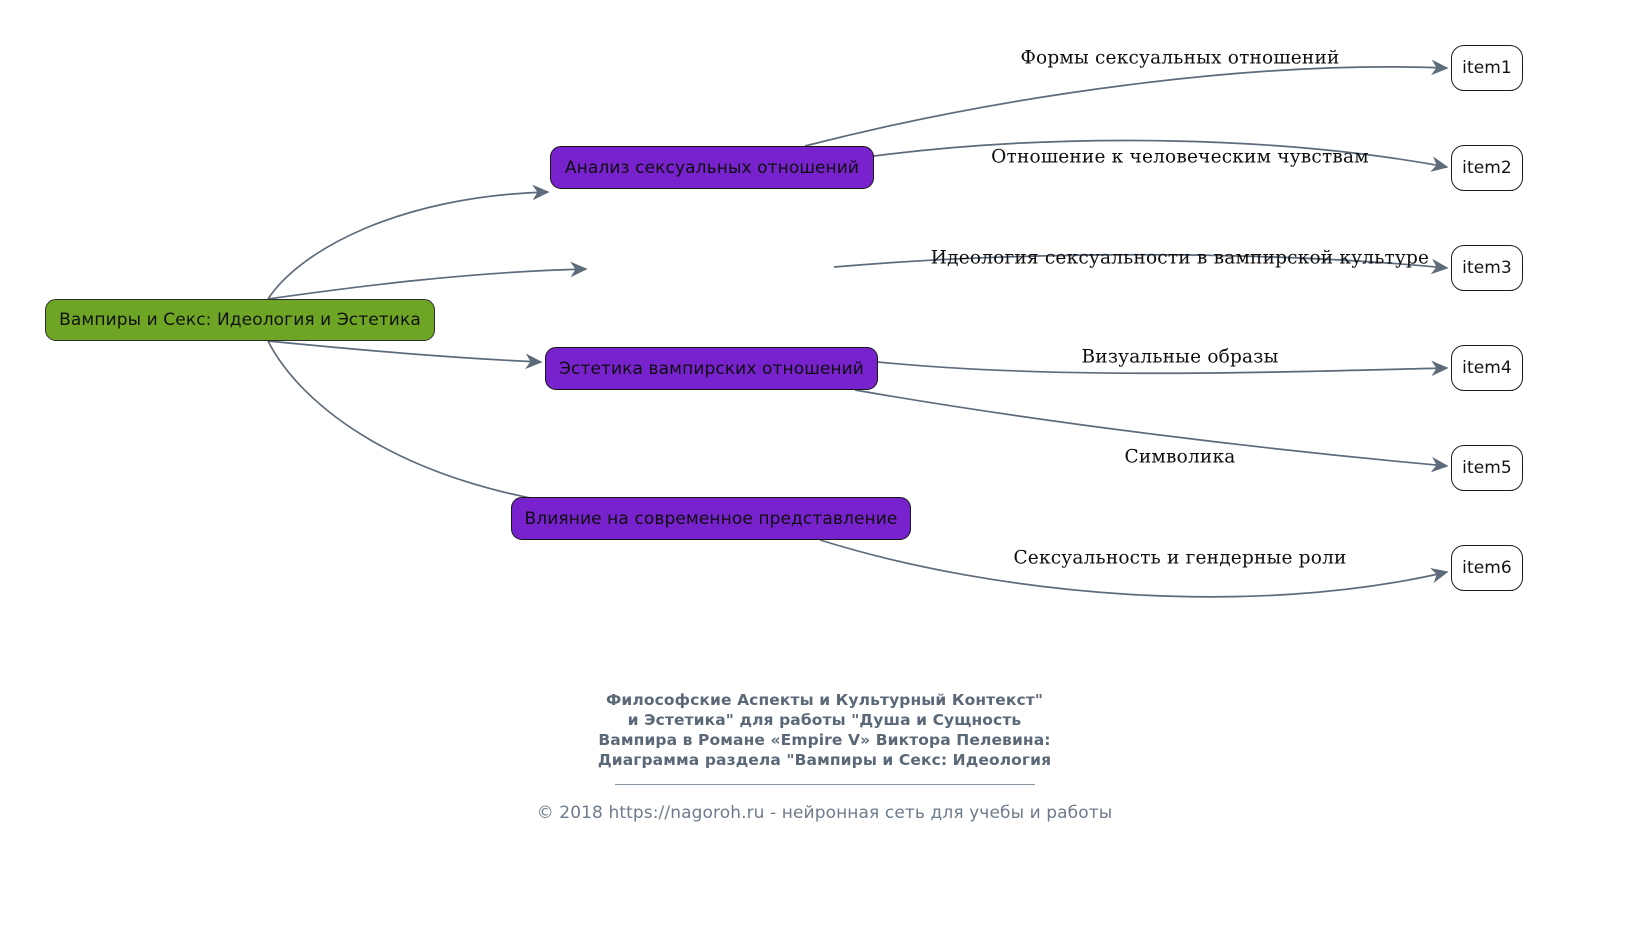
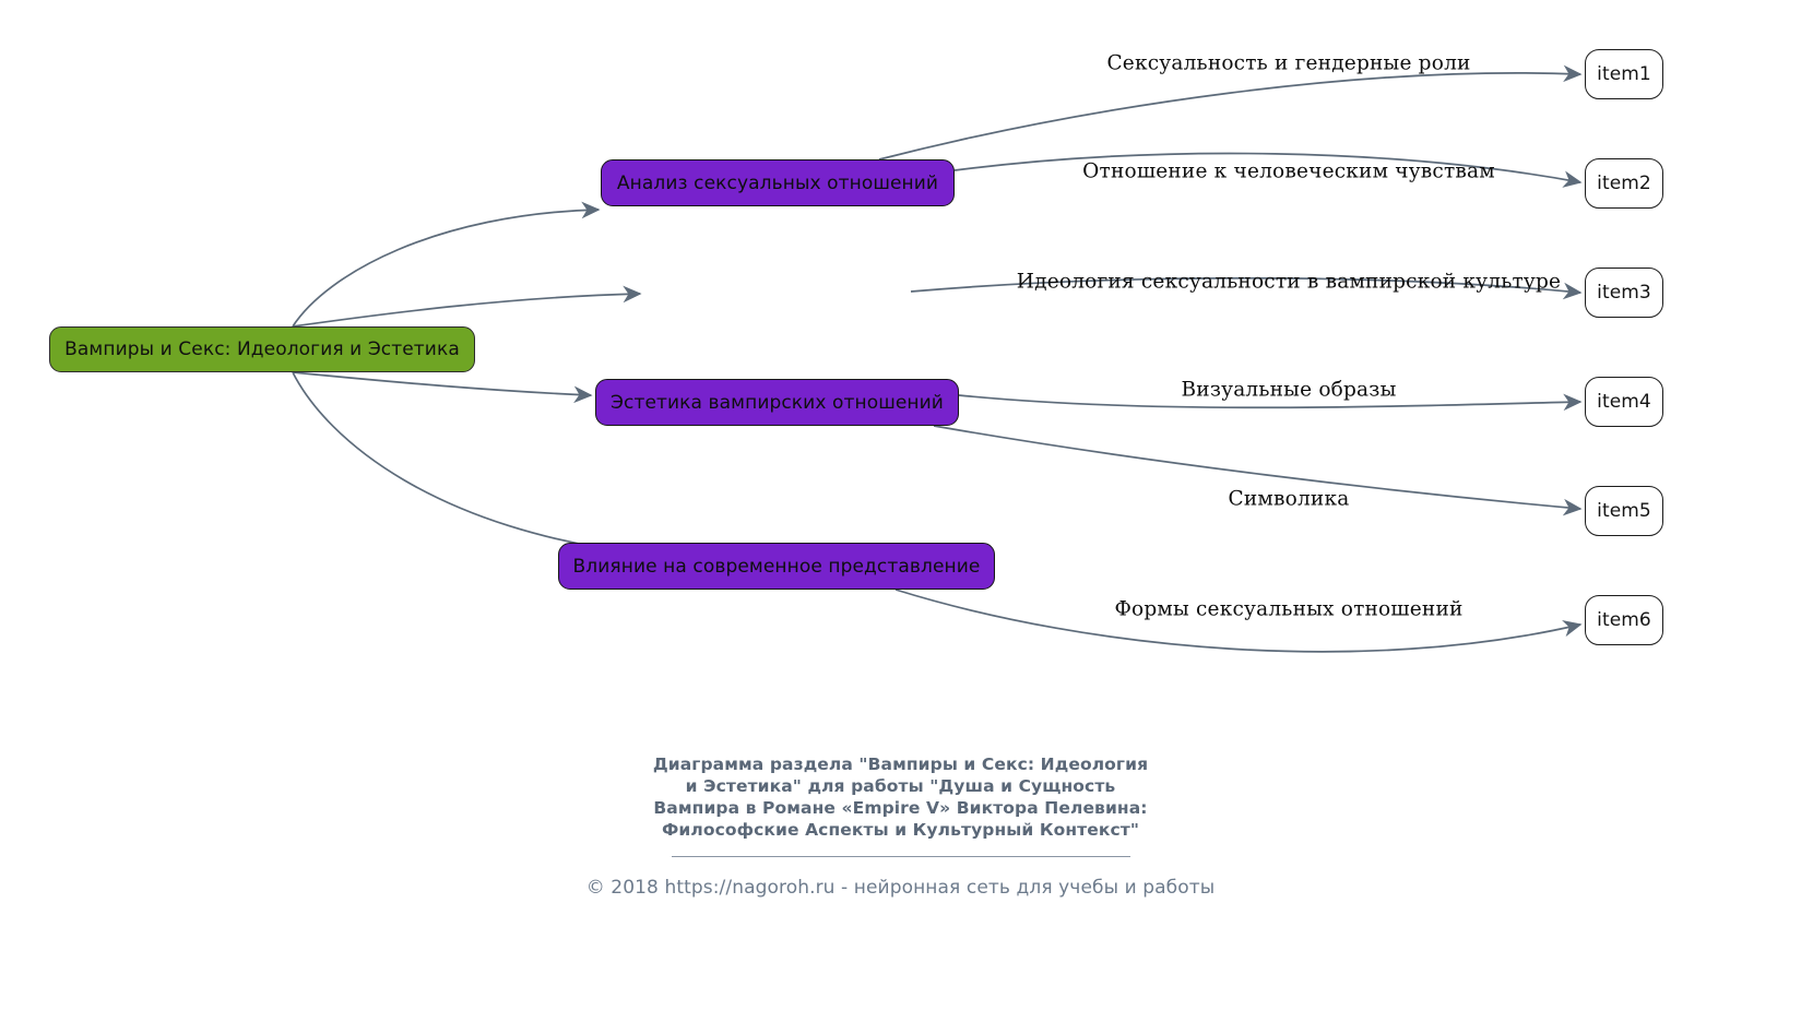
  Вампиры и Секс: Идеология и Эстетика
  Анализ сексуальных отношений
  Эстетика вампирских отношений
  Влияние на современное представление
  item1
  item2
  item3
  item4
  item5
  item6
- Формы сексуальных отношений
+ Сексуальность и гендерные роли
  Отношение к человеческим чувствам
  Идеология сексуальности в вампирской культуре
  Визуальные образы
  Символика
- Сексуальность и гендерные роли
+ Формы сексуальных отношений
- Философские Аспекты и Культурный Контекст"
+ Диаграмма раздела "Вампиры и Секс: Идеология
  и Эстетика" для работы "Душа и Сущность
  Вампира в Романе «Empire V» Виктора Пелевина:
- Диаграмма раздела "Вампиры и Секс: Идеология
+ Философские Аспекты и Культурный Контекст"
  © 2018 https://nagoroh.ru - нейронная сеть для учебы и работы
